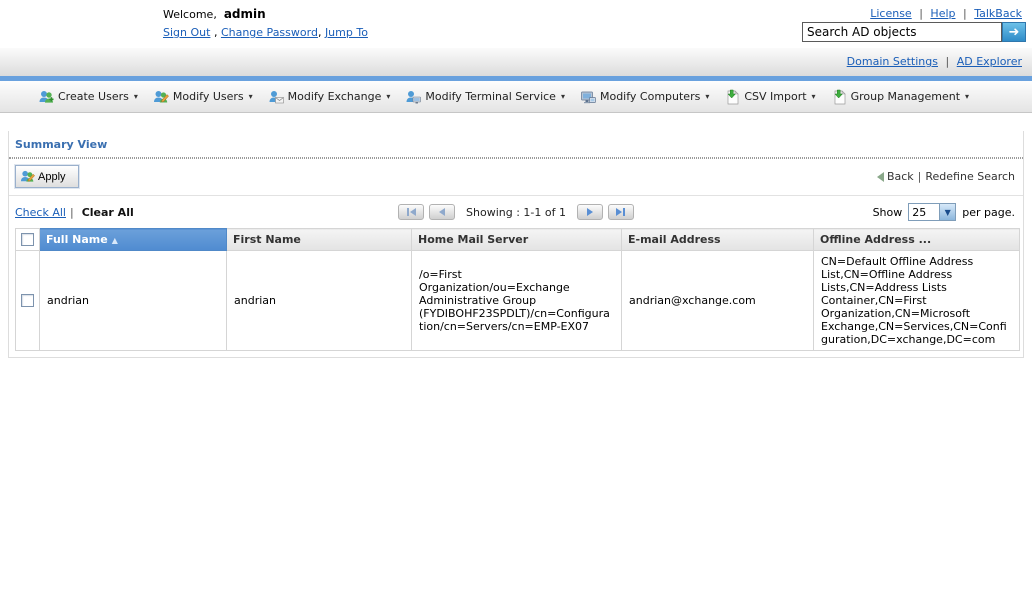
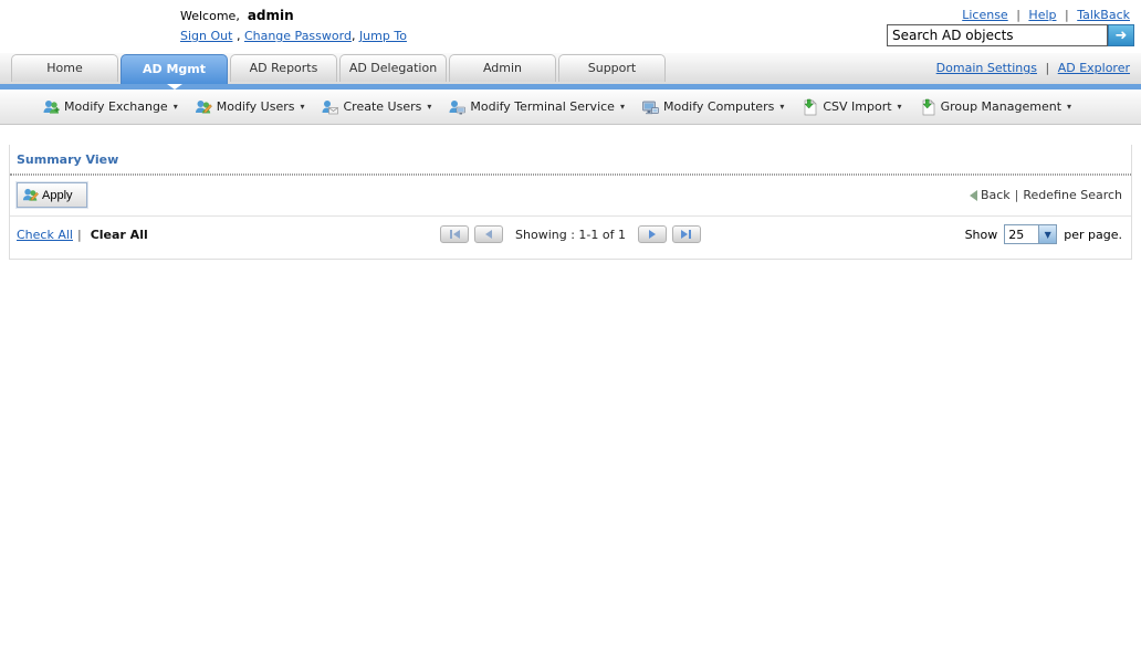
  Welcome, admin
  Sign Out , Change Password, Jump To
  License | Help | TalkBack
  Search AD objects
  ➜
+ Home
+ AD Mgmt
+ AD Reports
+ AD Delegation
+ Admin
+ Support
  Domain Settings | AD Explorer
- Create Users
+ Modify Exchange
  ▾
  Modify Users
  ▾
- Modify Exchange
+ Create Users
  ▾
  Modify Terminal Service
  ▾
  Modify Computers
  ▾
  CSV Import
  ▾
  Group Management
  ▾
  Summary View
  Apply
  Back
  |
  Redefine Search
  Check All
  |
  Clear All
  Showing : 1-1 of 1
  Show
  25
  ▼
  per page.
- 	Full Name ▲	First Name	Home Mail Server	E-mail Address	Offline Address ...
- 	andrian	andrian	/o=First Organization/ou=Exchange Administrative Group (FYDIBOHF23SPDLT)/cn=Configuration/cn=Servers/cn=EMP-EX07	andrian@xchange.com	CN=Default Offline Address List,CN=Offline Address Lists,CN=Address Lists Container,CN=First Organization,CN=Microsoft Exchange,CN=Services,CN=Configuration,DC=xchange,DC=com
